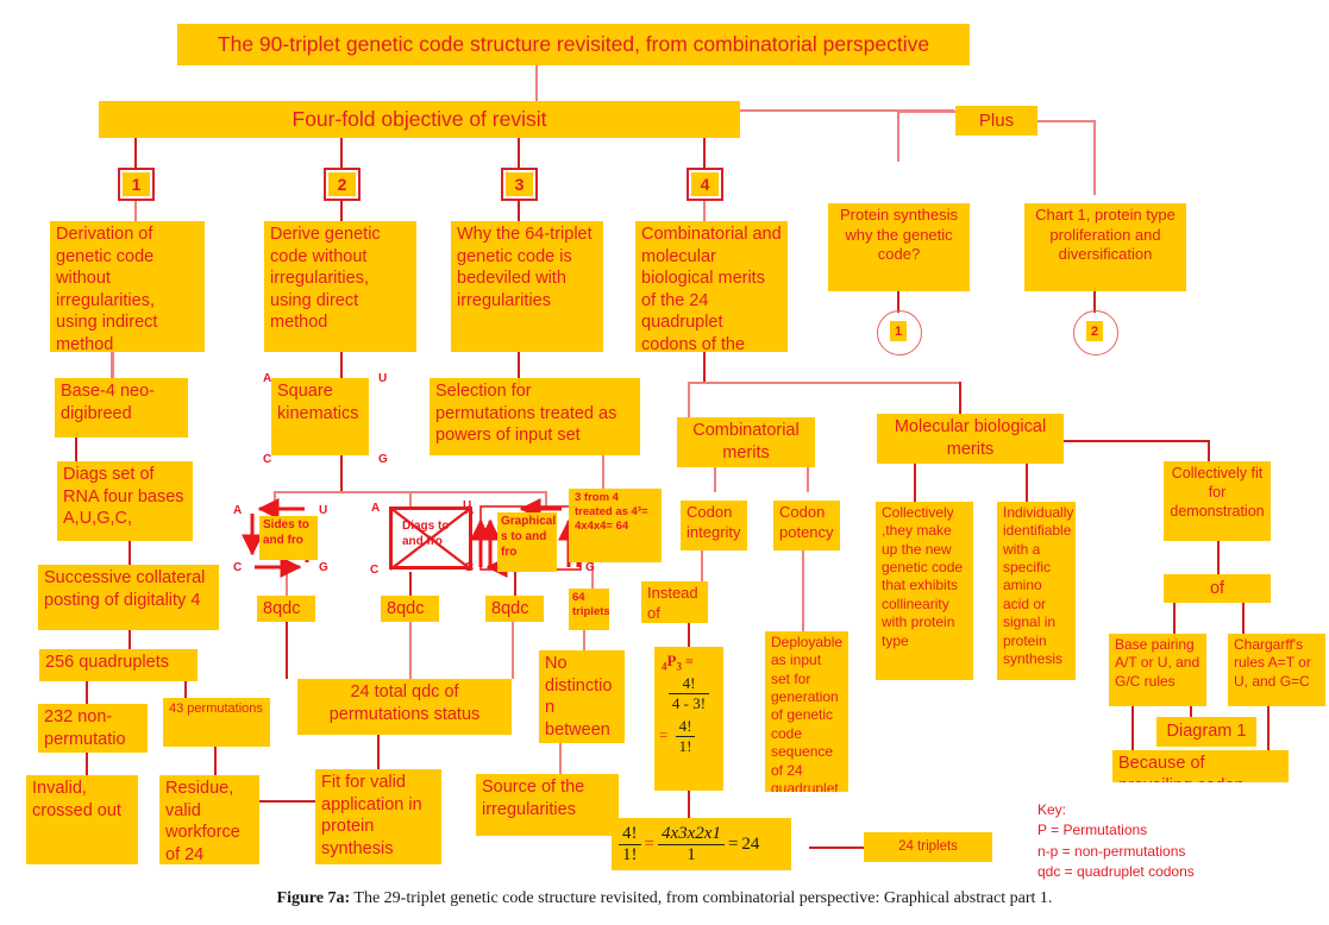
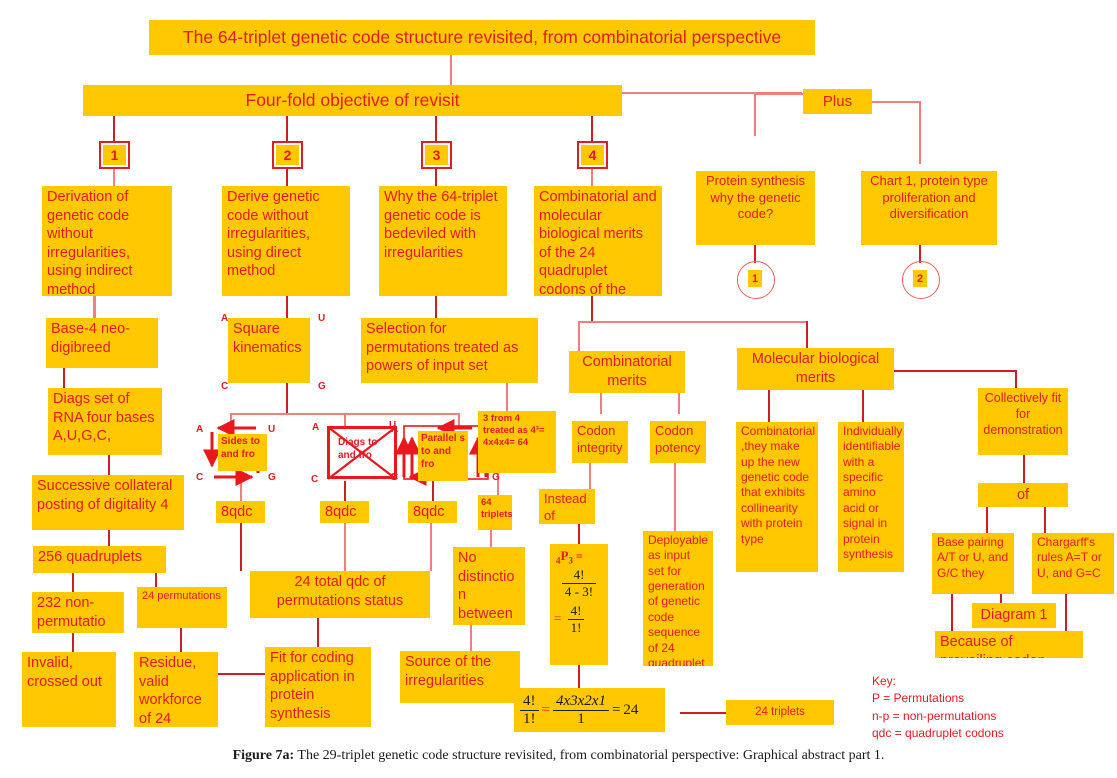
- The 90-triplet genetic code structure revisited, from combinatorial perspective
+ The 64-triplet genetic code structure revisited, from combinatorial perspective
  Four-fold objective of revisit
  Plus
  1
  2
  3
  4
  Derivation of genetic code without irregularities, using indirect method
  Derive genetic code without irregularities, using direct method
  Why the 64-triplet genetic code is bedeviled with irregularities
  Combinatorial and molecular biological merits of the 24 quadruplet codons of the
  Base-4 neo-digibreed
  Diags set of RNA four bases A,U,G,C,
  Successive collateral posting of digitality 4
  256 quadruplets
  232 non-permutatio
- 43 permutations
+ 24 permutations
  Invalid, crossed out
  Residue, valid workforce of 24
  Square kinematics
  A
  U
  C
  G
  A
  U
  C
  G
  Sides to and fro
  A
  U
  C
  G
  Diags to and fro
  A
  C
  G
- Graphical s to and fro
+ Parallel s to and fro
  8qdc
  8qdc
  8qdc
  24 total qdc of permutations status
- Fit for valid application in protein synthesis
+ Fit for coding application in protein synthesis
  Selection for permutations treated as powers of input set
  3 from 4 treated as 4³= 4x4x4= 64
  64 triplets
  No distinctio n between
  Source of the irregularities
  Combinatorial merits
  Molecular biological merits
  Codon integrity
  Codon potency
  Instead of
  Deployable as input set for generation of genetic code sequence of 24 quadruplet
  4P3 =
  4!
  4 - 3!
  =
  4!
  1!
  4!
  1!
  =
  4x3x2x1
  1
  =
  24
  24 triplets
- Collectively ,they make up the new genetic code that exhibits collinearity with protein type
+ Combinatorial ,they make up the new genetic code that exhibits collinearity with protein type
  Individually identifiable with a specific amino acid or signal in protein synthesis
  Collectively fit for demonstration
  of
- Base pairing A/T or U, and G/C rules
+ Base pairing A/T or U, and G/C they
  Chargarff's rules A=T or U, and G=C
  Diagram 1
  Protein synthesis why the genetic code?
  Chart 1, protein type proliferation and diversification
  1
  2
  Key:
  P = Permutations
  n-p = non-permutations
  qdc = quadruplet codons
  Figure 7a: The 29-triplet genetic code structure revisited, from combinatorial perspective: Graphical abstract part 1.
